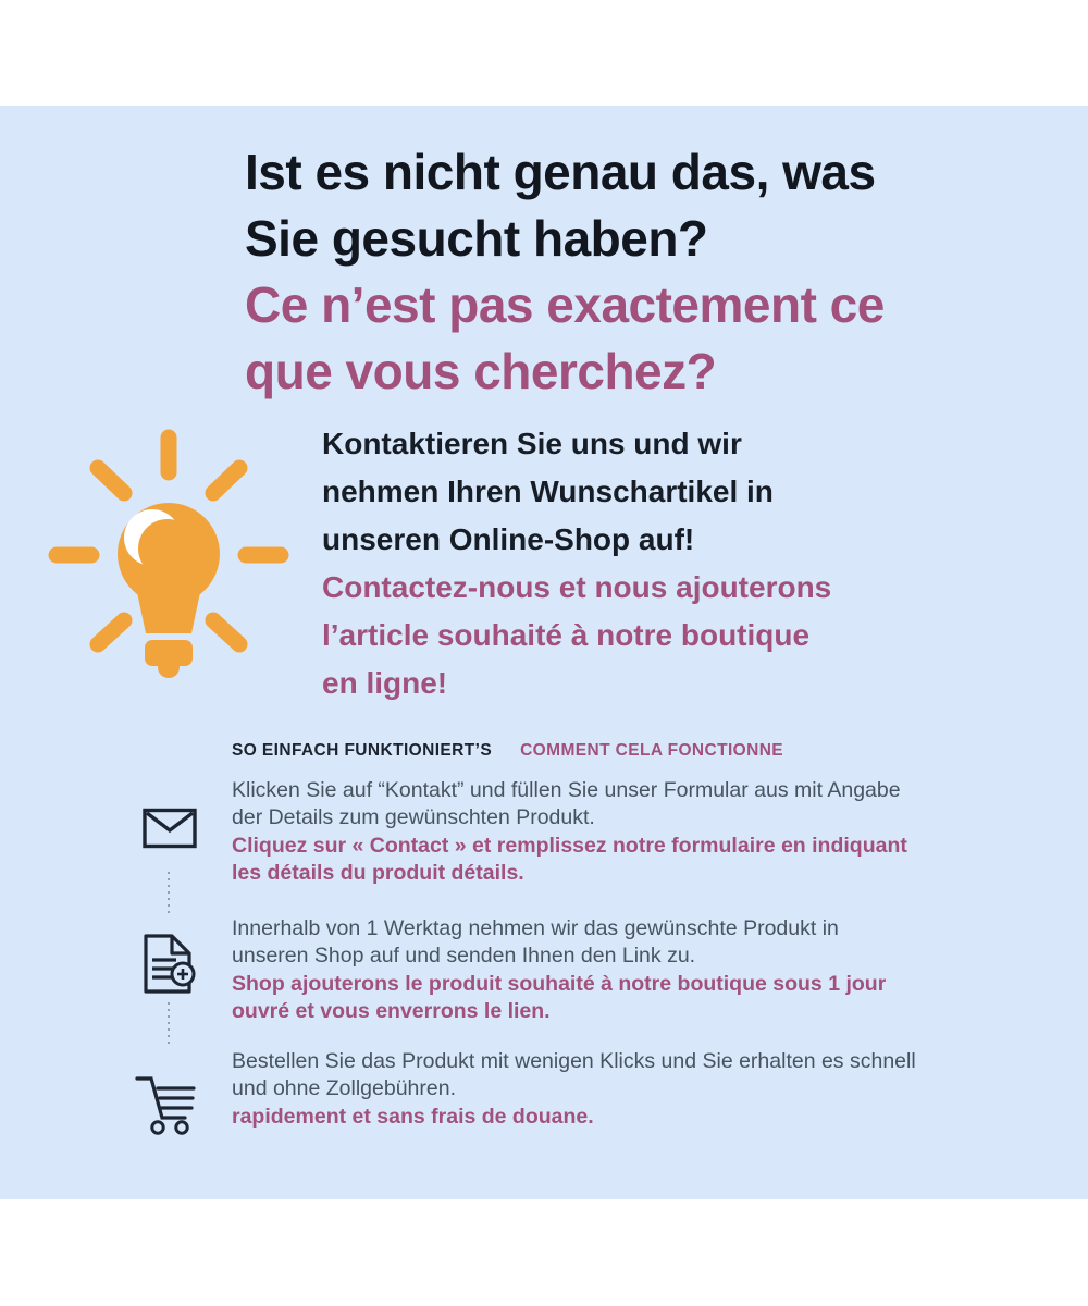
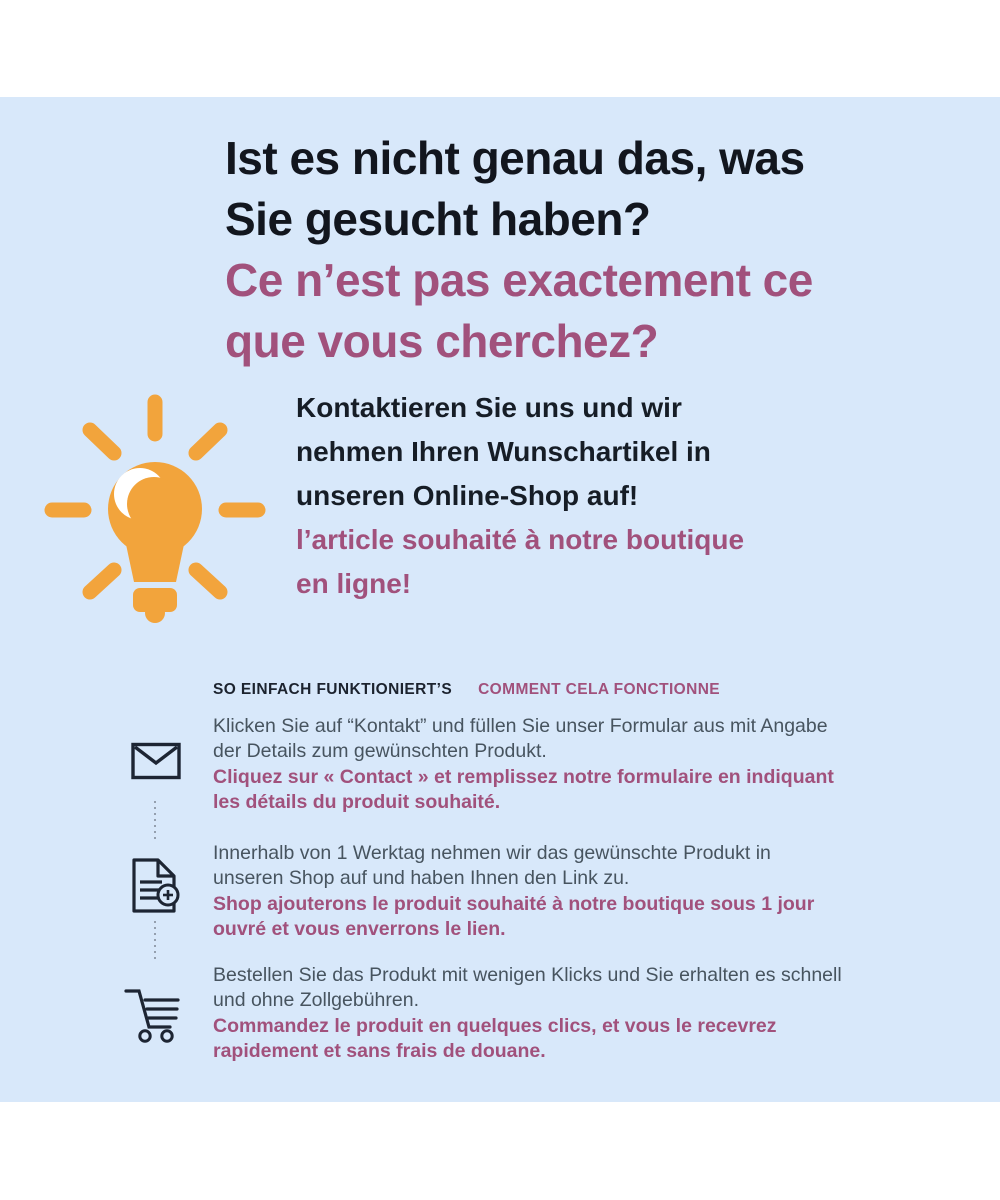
  Ist es nicht genau das, was
  Sie gesucht haben?
  Ce n’est pas exactement ce
  que vous cherchez?
  Kontaktieren Sie uns und wir
  nehmen Ihren Wunschartikel in
  unseren Online-Shop auf!
- Contactez-nous et nous ajouterons
  l’article souhaité à notre boutique
  en ligne!
  SO EINFACH FUNKTIONIERT’S
  COMMENT CELA FONCTIONNE
  Klicken Sie auf “Kontakt” und füllen Sie unser Formular aus mit Angabe
  der Details zum gewünschten Produkt.
  Cliquez sur « Contact » et remplissez notre formulaire en indiquant
- les détails du produit détails.
+ les détails du produit souhaité.
  Innerhalb von 1 Werktag nehmen wir das gewünschte Produkt in
- unseren Shop auf und senden Ihnen den Link zu.
+ unseren Shop auf und haben Ihnen den Link zu.
  Shop ajouterons le produit souhaité à notre boutique sous 1 jour
  ouvré et vous enverrons le lien.
  Bestellen Sie das Produkt mit wenigen Klicks und Sie erhalten es schnell
  und ohne Zollgebühren.
+ Commandez le produit en quelques clics, et vous le recevrez
  rapidement et sans frais de douane.
